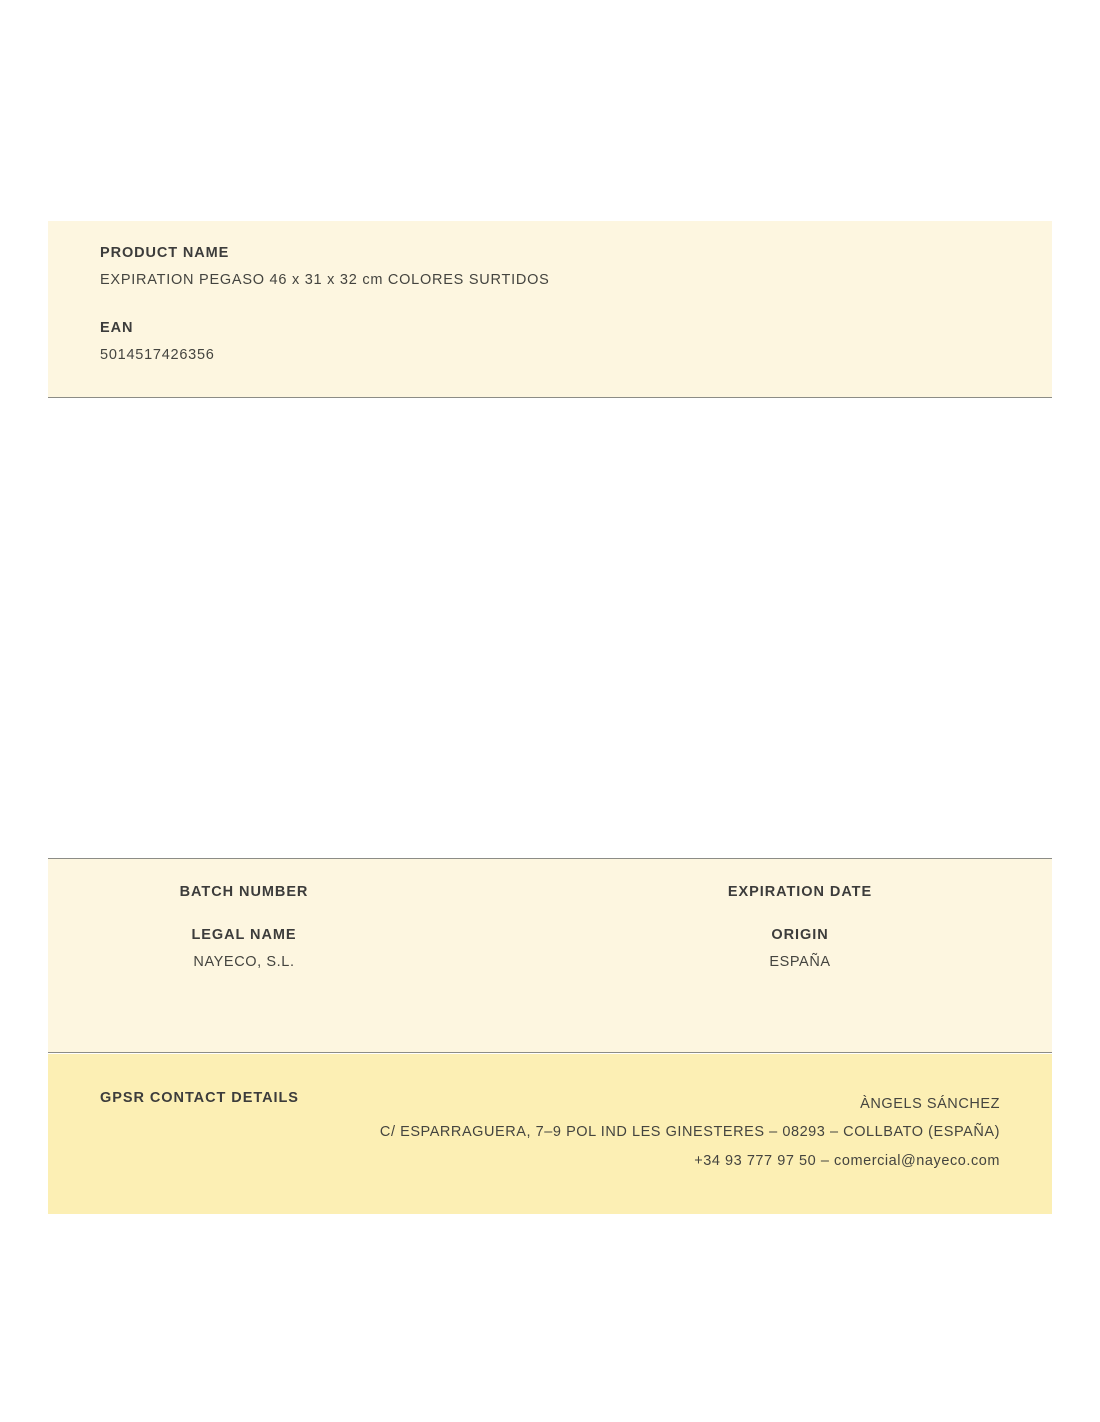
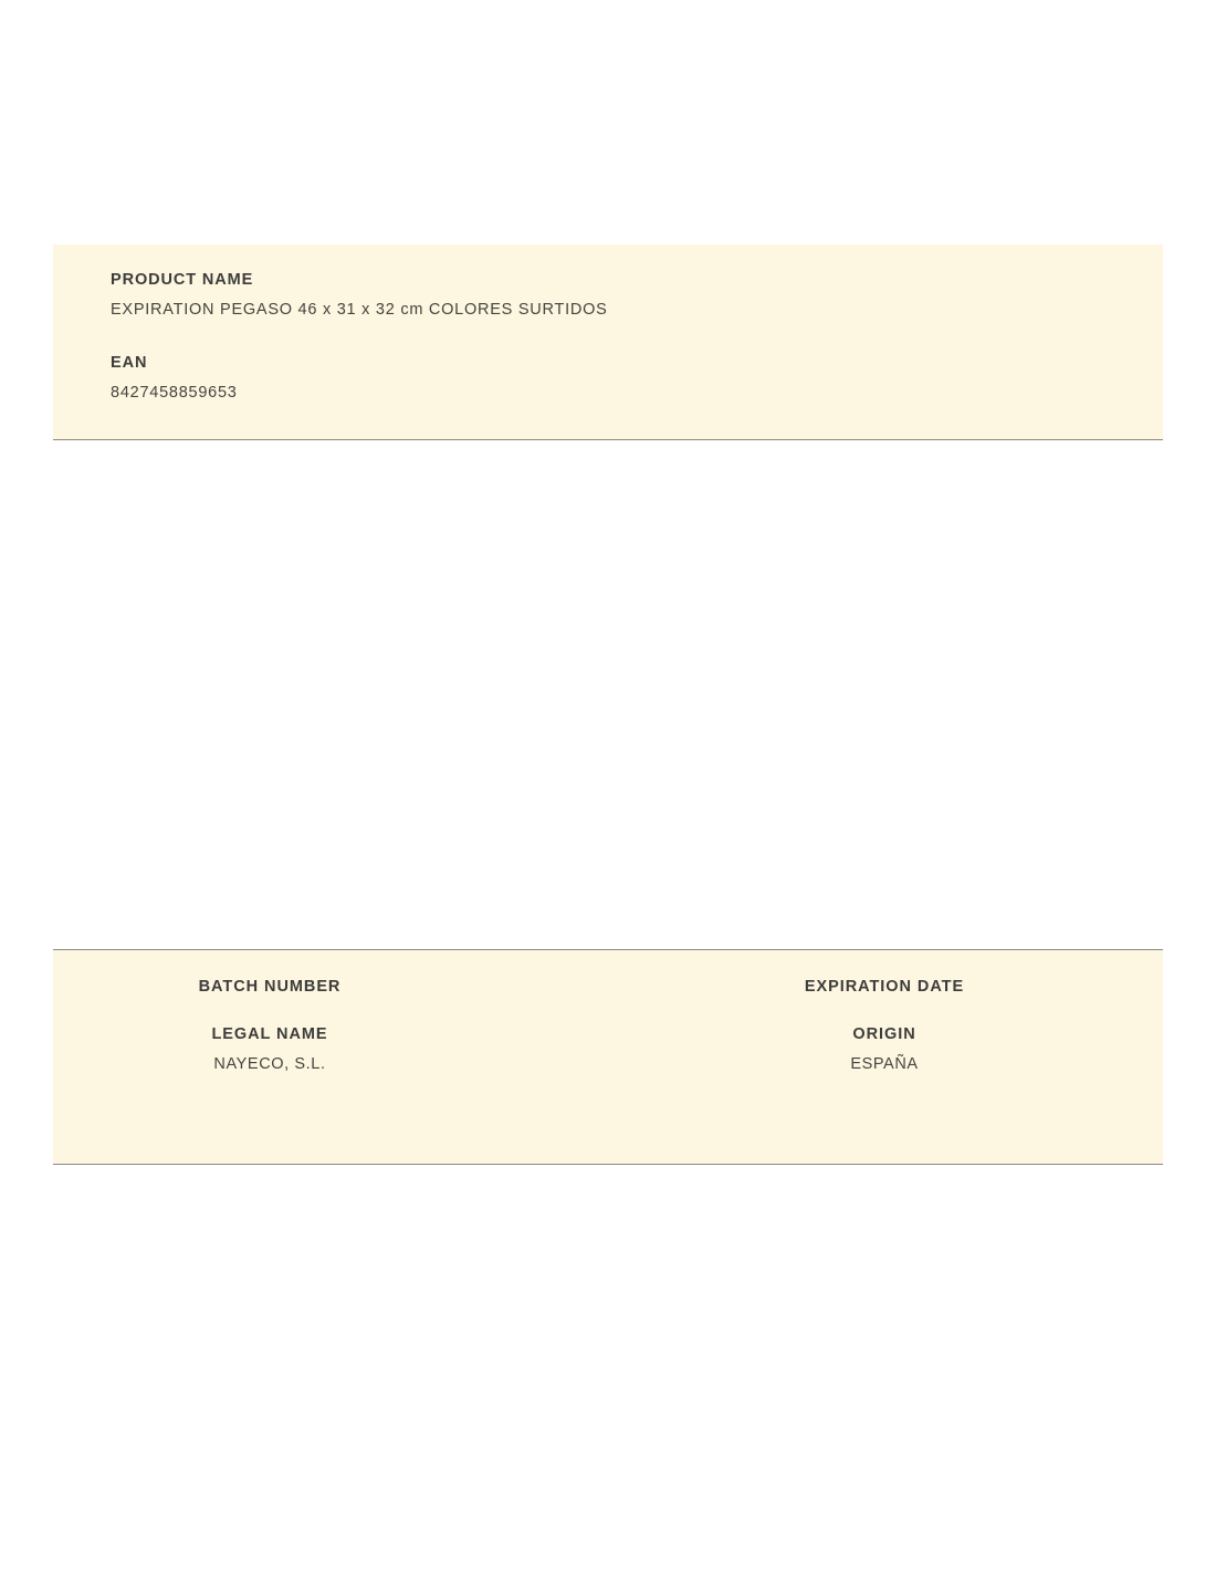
  PRODUCT NAME
  EXPIRATION PEGASO 46 x 31 x 32 cm COLORES SURTIDOS
  EAN
- 5014517426356
+ 8427458859653
  BATCH NUMBER
  EXPIRATION DATE
  LEGAL NAME
  NAYECO, S.L.
  ORIGIN
  ESPAÑA
- GPSR CONTACT DETAILS
- ÀNGELS SÁNCHEZ
- C/ ESPARRAGUERA, 7–9 POL IND LES GINESTERES – 08293 – COLLBATO (ESPAÑA)
- +34 93 777 97 50 – comercial@nayeco.com
